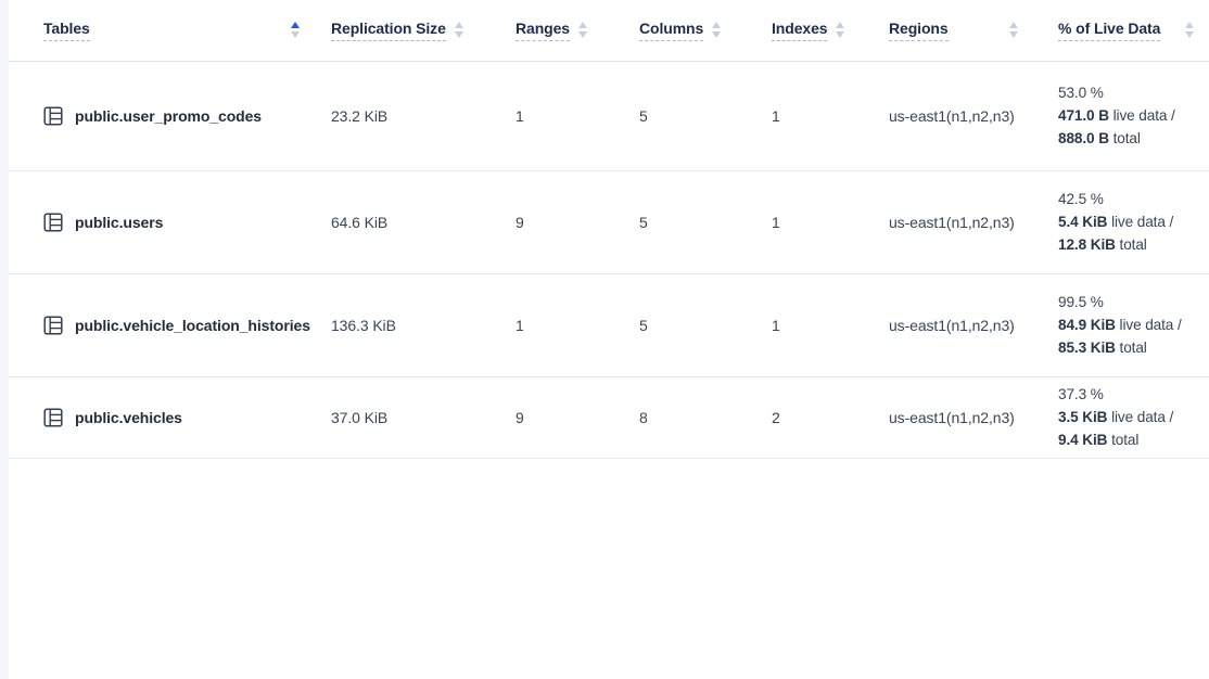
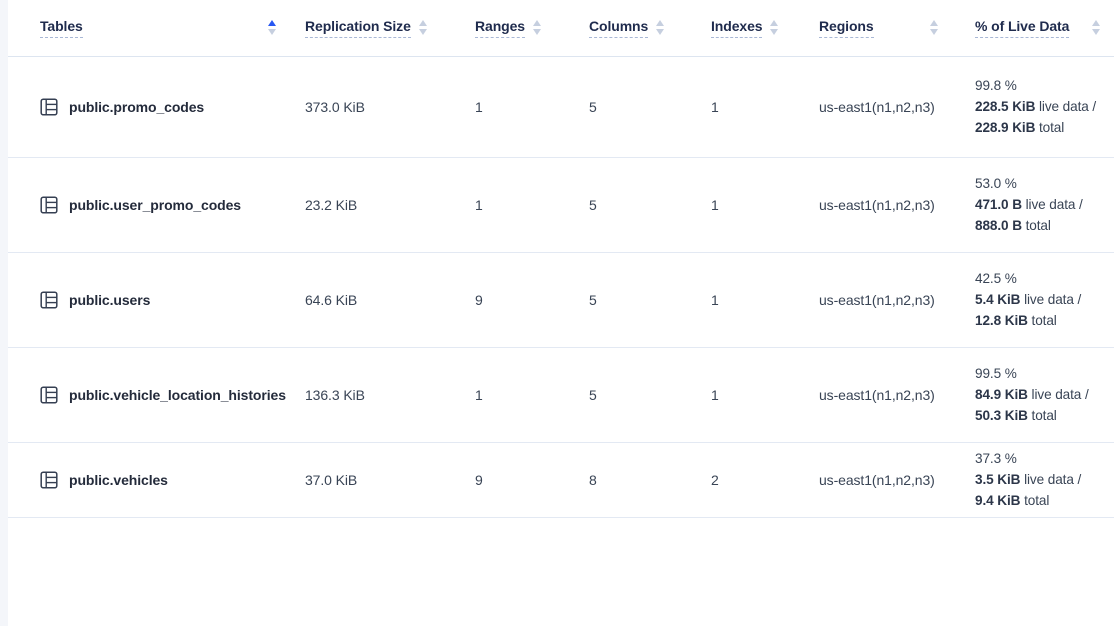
  Tables	Replication Size	Ranges	Columns	Indexes	Regions	% of Live Data
+ public.promo_codes	373.0 KiB	1	5	1	us-east1(n1,n2,n3)	99.8 % 228.5 KiB live data / 228.9 KiB total
  public.user_promo_codes	23.2 KiB	1	5	1	us-east1(n1,n2,n3)	53.0 % 471.0 B live data / 888.0 B total
  public.users	64.6 KiB	9	5	1	us-east1(n1,n2,n3)	42.5 % 5.4 KiB live data / 12.8 KiB total
- public.vehicle_location_histories	136.3 KiB	1	5	1	us-east1(n1,n2,n3)	99.5 % 84.9 KiB live data / 85.3 KiB total
+ public.vehicle_location_histories	136.3 KiB	1	5	1	us-east1(n1,n2,n3)	99.5 % 84.9 KiB live data / 50.3 KiB total
  public.vehicles	37.0 KiB	9	8	2	us-east1(n1,n2,n3)	37.3 % 3.5 KiB live data / 9.4 KiB total
